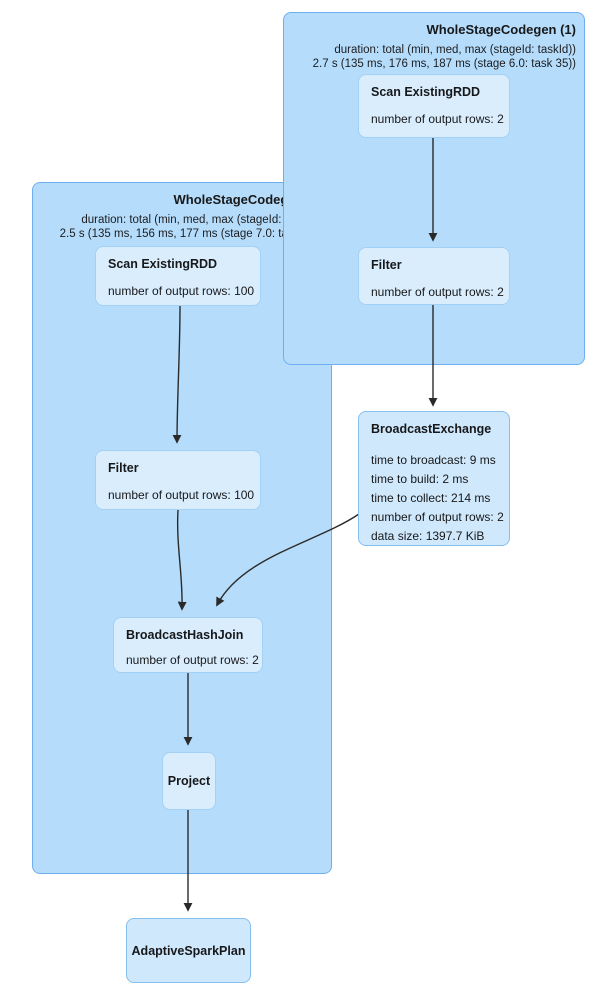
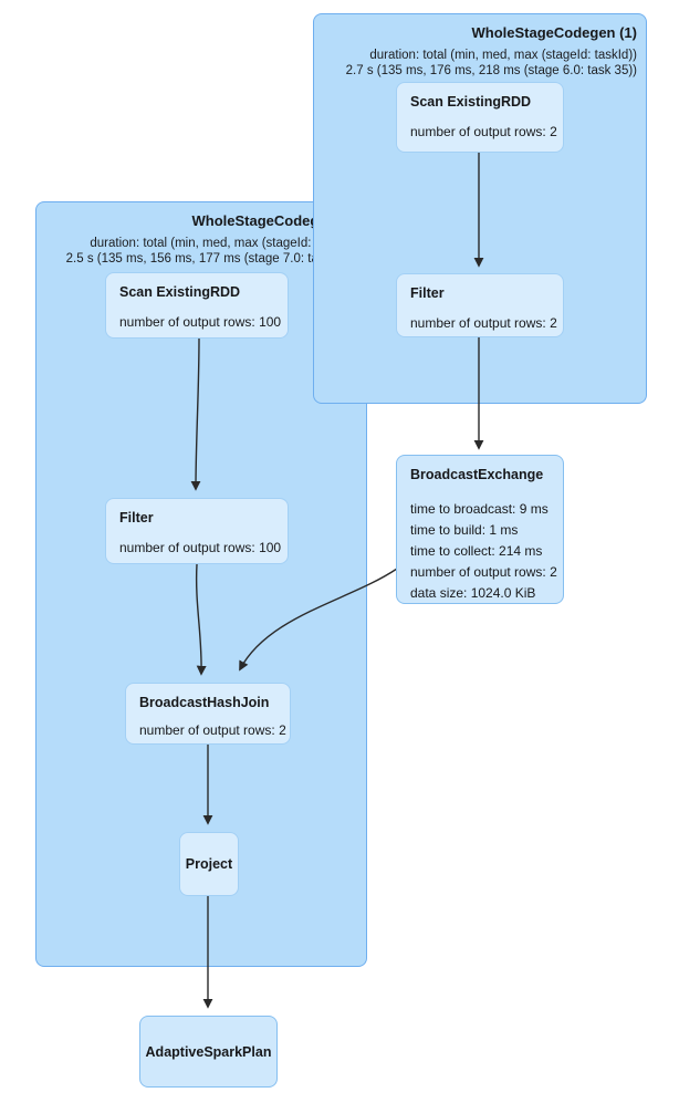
  WholeStageCode
  duration: total (min, med, max (stageId:
  2.5 s (135 ms, 156 ms, 177 ms (stage 7.0: t
  WholeStageCodegen (1)
  duration: total (min, med, max (stageId: taskId))
- 2.7 s (135 ms, 176 ms, 187 ms (stage 6.0: task 35))
+ 2.7 s (135 ms, 176 ms, 218 ms (stage 6.0: task 35))
  Scan ExistingRDD
  number of output rows: 2
  Filter
  number of output rows: 2
  BroadcastExchange
  time to broadcast: 9 ms
- time to build: 2 ms
+ time to build: 1 ms
  time to collect: 214 ms
  number of output rows: 2
- data size: 1397.7 KiB
+ data size: 1024.0 KiB
  Scan ExistingRDD
  number of output rows: 100
  Filter
  number of output rows: 100
  BroadcastHashJoin
  number of output rows: 2
  Project
  AdaptiveSparkPlan
